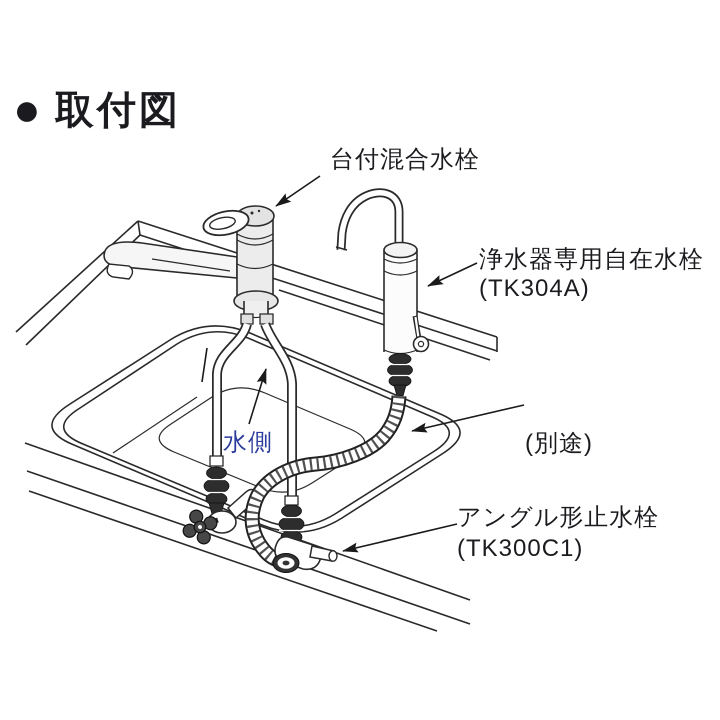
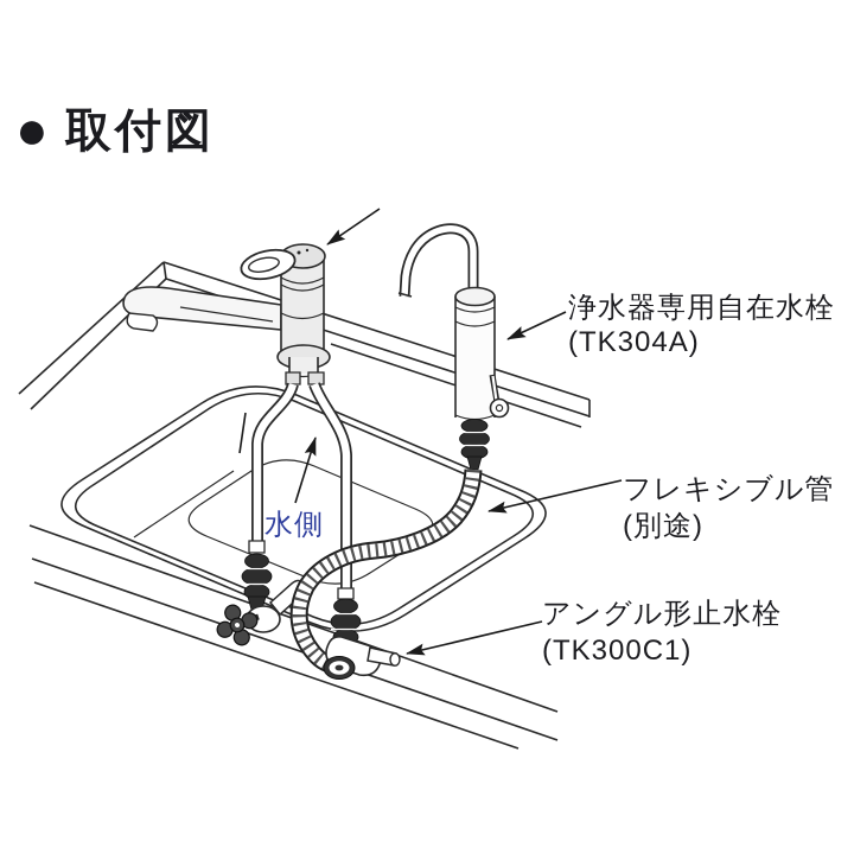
  ●
  取付図
- 台付混合水栓
  浄水器専用自在水栓
  (TK304A)
  水側
+ フレキシブル管
  (別途)
  アングル形止水栓
  (TK300C1)
